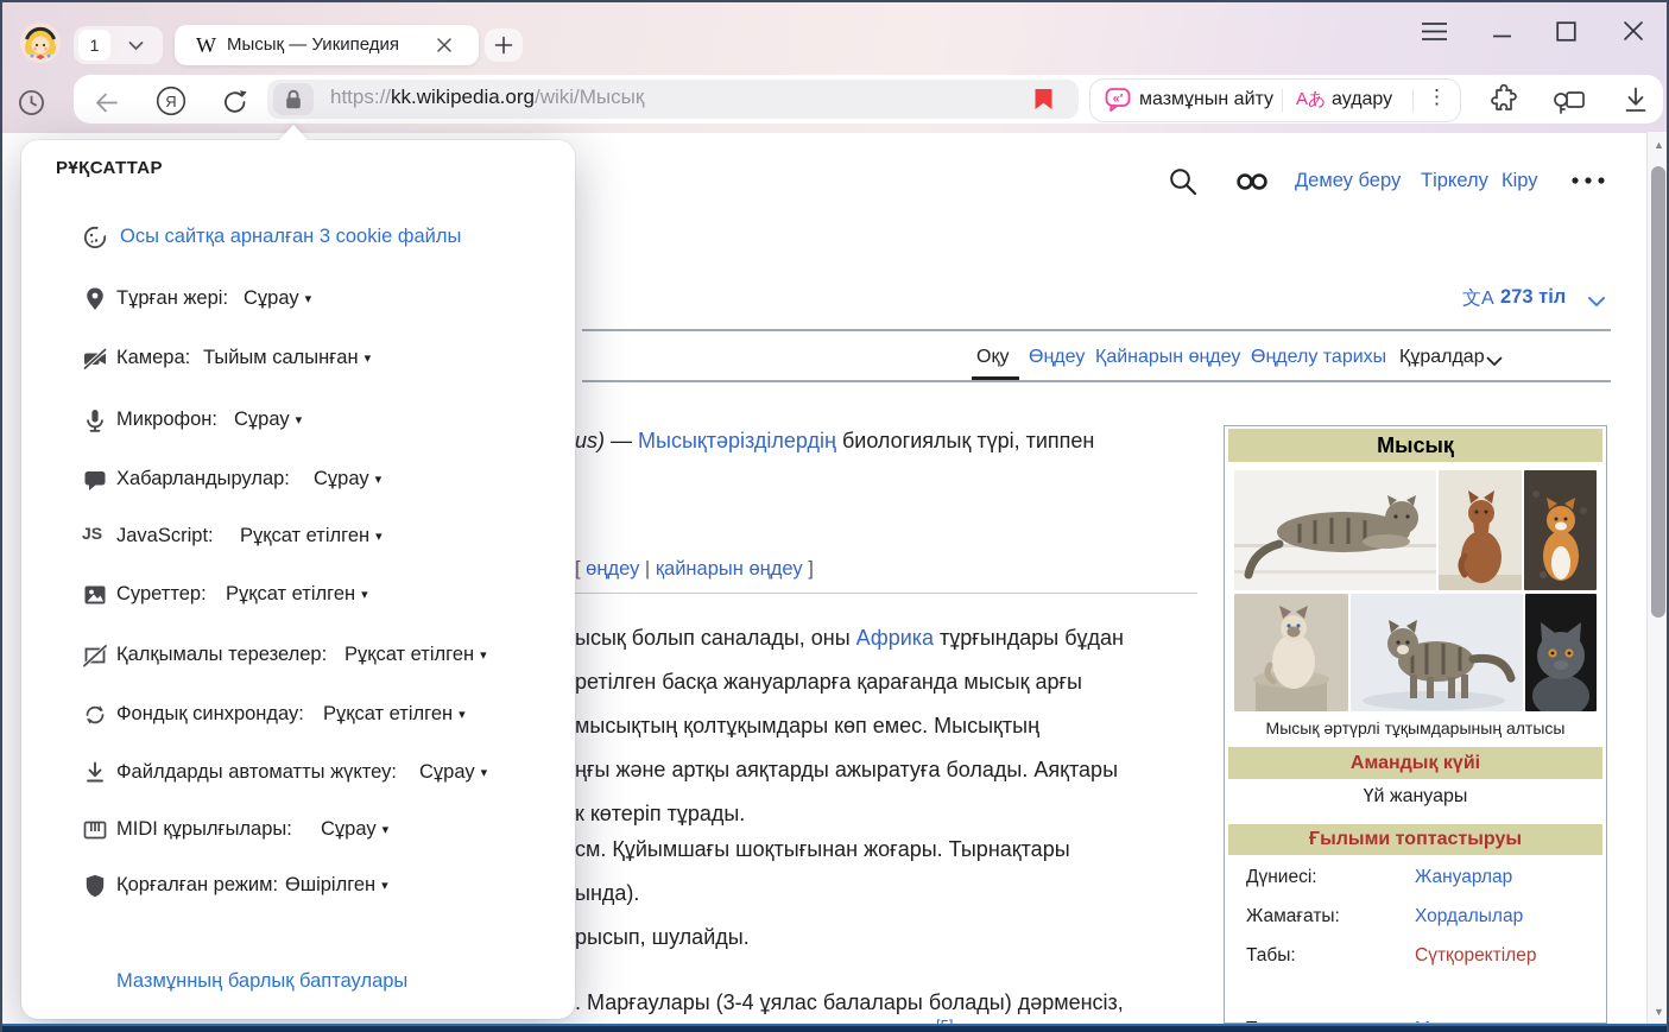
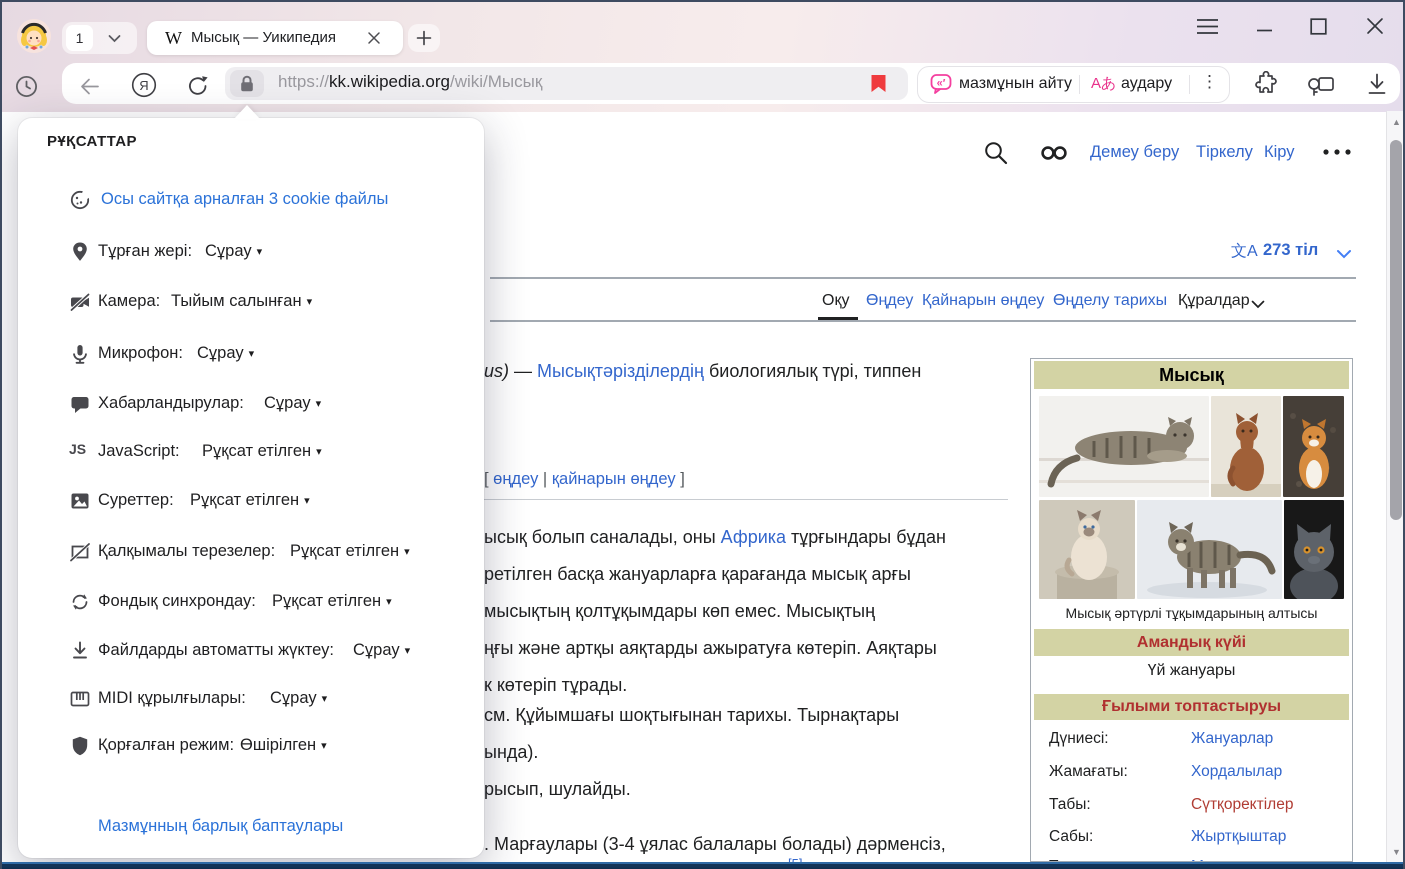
  1
  W
  Мысық — Уикипедия
  Я
  https://kk.wikipedia.org/wiki/Мысық
  «′
  мазмұнын айту
  Аあ
  аудару
  ⋮
  Демеу беру
  Тіркелу
  Кіру
  文А
  273 тіл
  Оқу
  Өңдеу
  Қайнарын өңдеу
  Өңделу тарихы
  Құралдар
  us) — Мысықтәрізділердің биологиялық түрі, типпен
  [ өңдеу | қайнарын өңдеу ]
  ысық болып саналады, оны Африка тұрғындары бұдан
  ретілген басқа жануарларға қарағанда мысық арғы
  мысықтың қолтұқымдары көп емес. Мысықтың
- ңғы және артқы аяқтарды ажыратуға болады. Аяқтары
+ ңғы және артқы аяқтарды ажыратуға көтеріп. Аяқтары
  к көтеріп тұрады.
- см. Құйымшағы шоқтығынан жоғары. Тырнақтары
+ см. Құйымшағы шоқтығынан тарихы. Тырнақтары
  ында).
  рысып, шулайды.
  . Марғаулары (3-4 ұялас балалары болады) дәрменсіз,
  Мысық
  Мысық әртүрлі тұқымдарының алтысы
  Амандық күйі
  Үй жануары
  Ғылыми топтастыруы
  Дүниесі:
  Жануарлар
  Жамағаты:
  Хордалылар
  Табы:
  Сүтқоректілер
+ Сабы:
+ Жыртқыштар
  ▲
  ▼
  РҰҚСАТТАР
  Осы сайтқа арналған 3 cookie файлы
  Тұрған жері:
  Сұрау ▾
  Камера:
  Тыйым салынған ▾
  Микрофон:
  Сұрау ▾
  Хабарландырулар:
  Сұрау ▾
  JS
  JavaScript:
  Рұқсат етілген ▾
  Суреттер:
  Рұқсат етілген ▾
  Қалқымалы терезелер:
  Рұқсат етілген ▾
  Фондық синхрондау:
  Рұқсат етілген ▾
  Файлдарды автоматты жүктеу:
  Сұрау ▾
  MIDI құрылғылары:
  Сұрау ▾
  Қорғалған режим:
  Өшірілген ▾
  Мазмұнның барлық баптаулары
